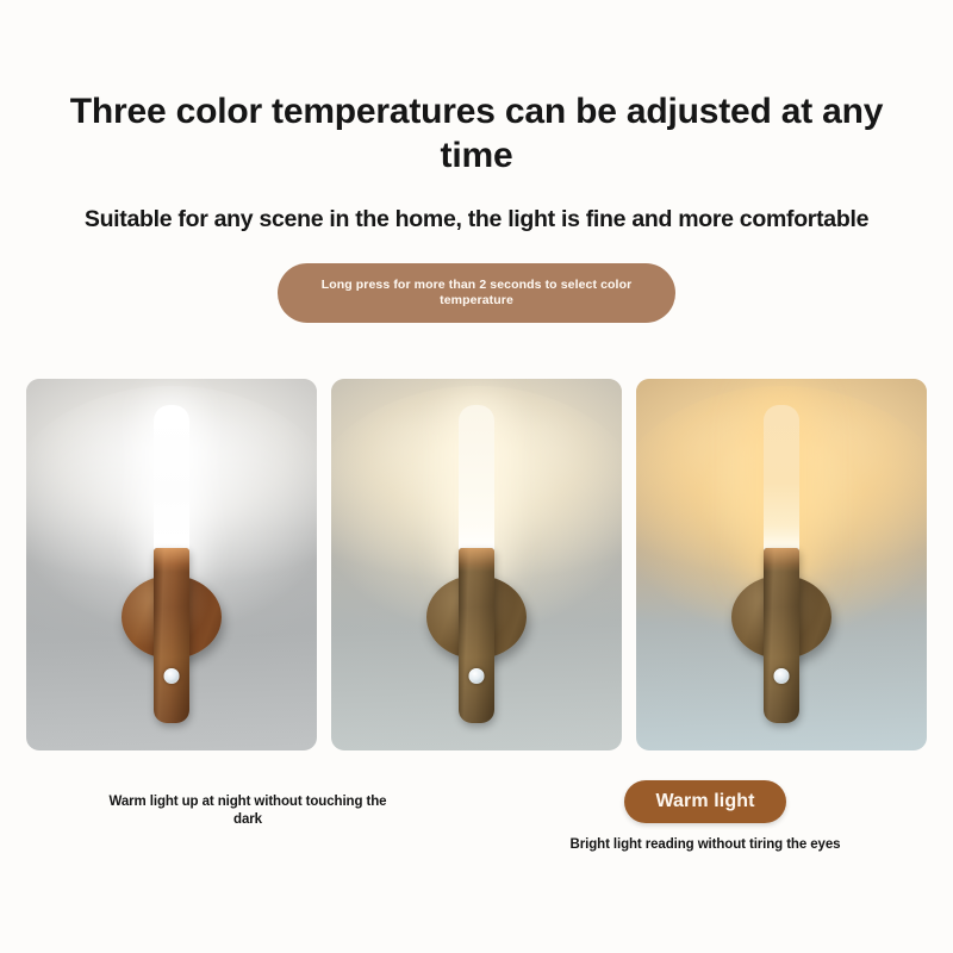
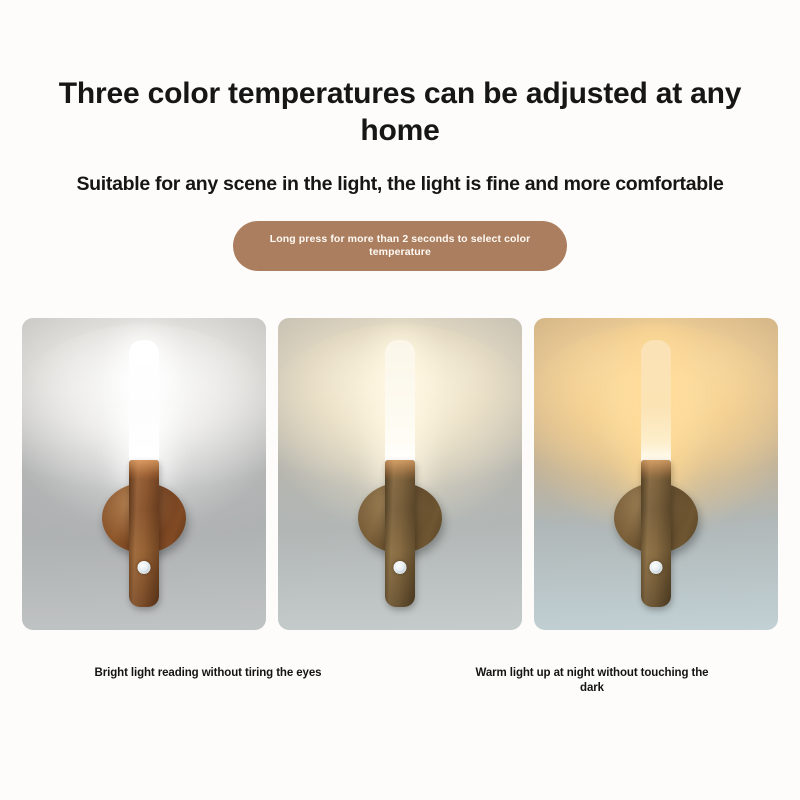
- Three color temperatures can be adjusted at any time
+ Three color temperatures can be adjusted at any home
- Suitable for any scene in the home, the light is fine and more comfortable
+ Suitable for any scene in the light, the light is fine and more comfortable
  Long press for more than 2 seconds to select color temperature
- Warm light up at night without touching the dark
+ Bright light reading without tiring the eyes
- Warm light
- Bright light reading without tiring the eyes
+ Warm light up at night without touching the dark
